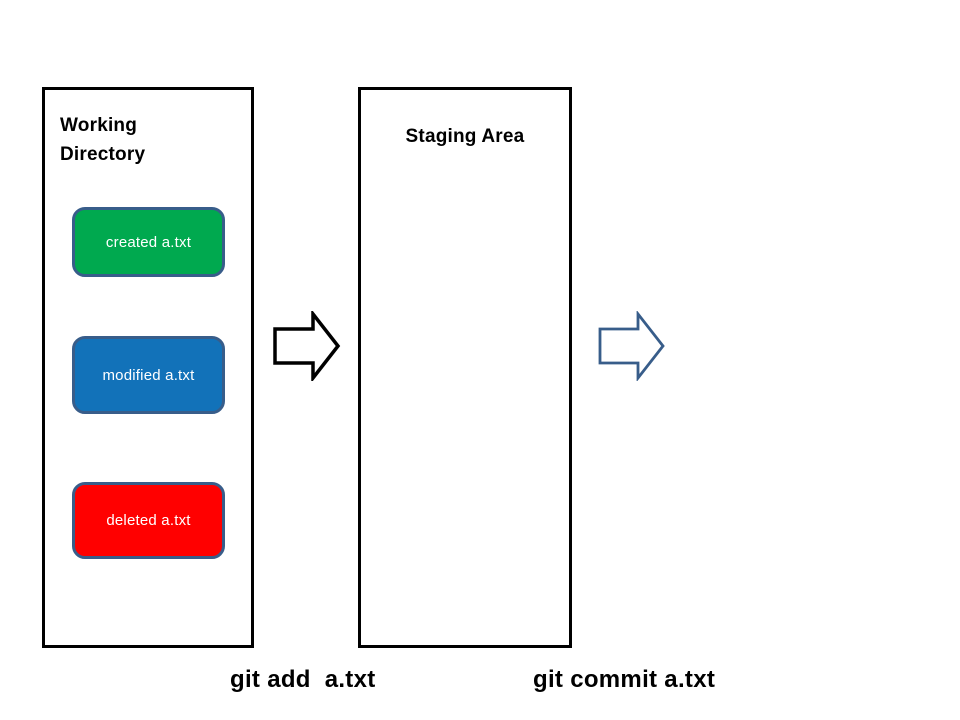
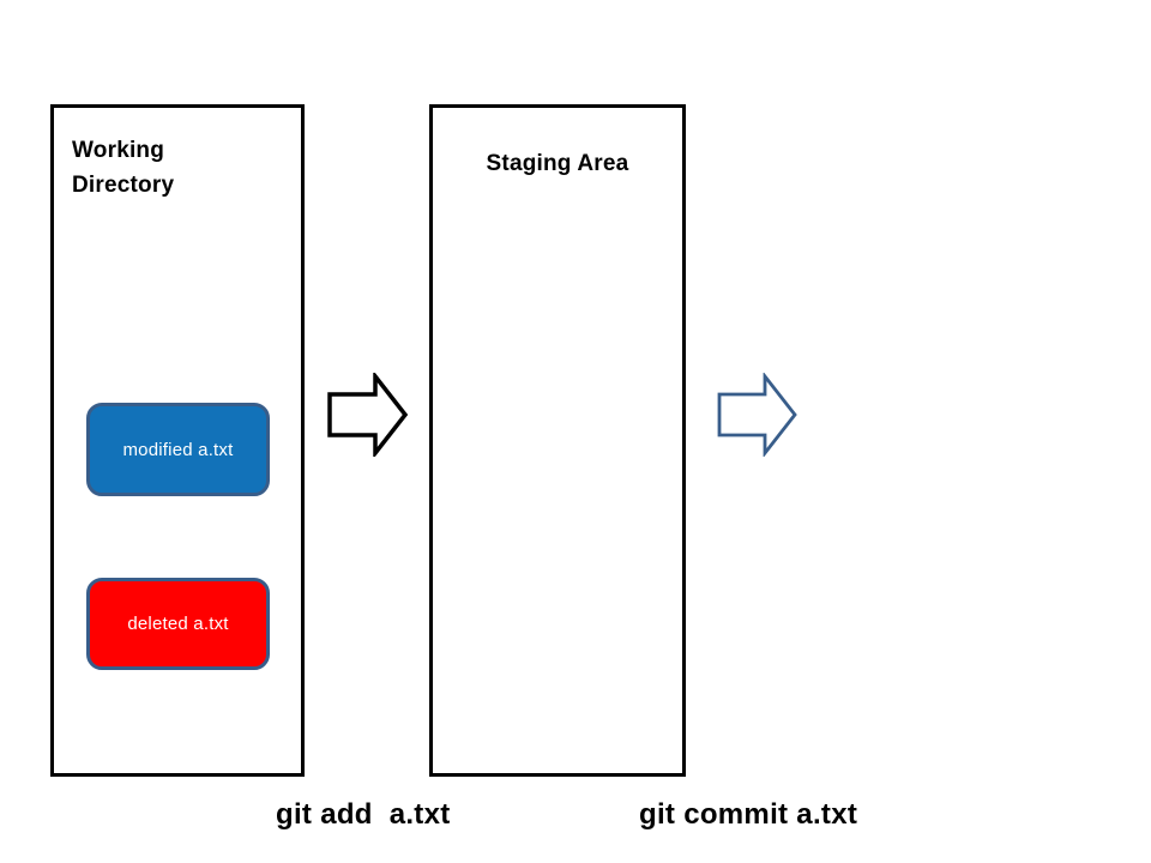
  Working Directory
- created a.txt
  modified a.txt
  deleted a.txt
  Staging Area
  git add a.txt
  git commit a.txt
